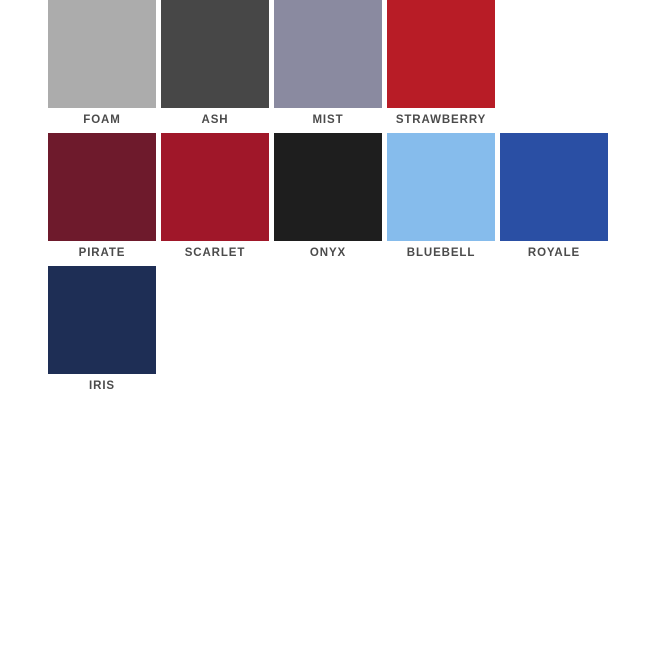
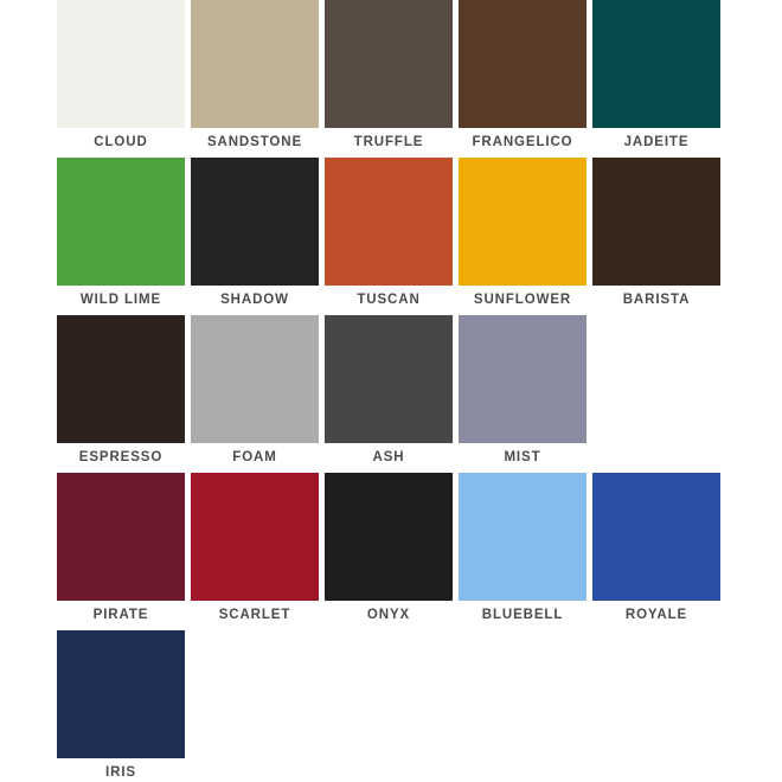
+ CLOUD
+ SANDSTONE
+ TRUFFLE
+ FRANGELICO
+ JADEITE
+ WILD LIME
+ SHADOW
+ TUSCAN
+ SUNFLOWER
+ BARISTA
+ ESPRESSO
  FOAM
  ASH
  MIST
- STRAWBERRY
  PIRATE
  SCARLET
  ONYX
  BLUEBELL
  ROYALE
  IRIS
